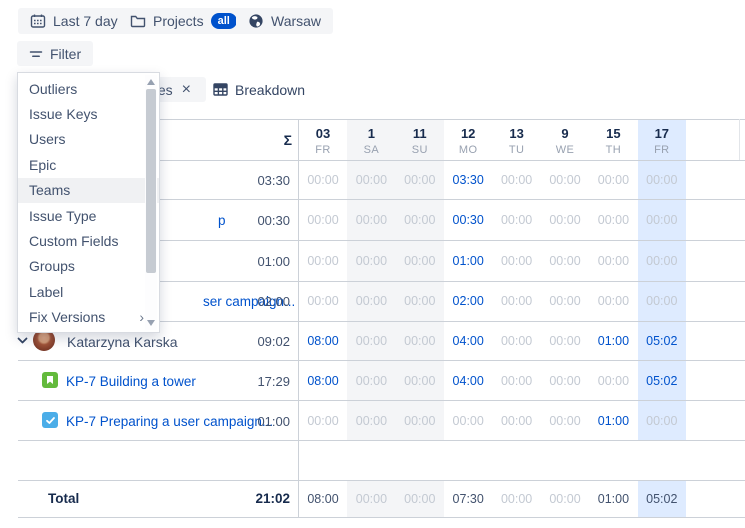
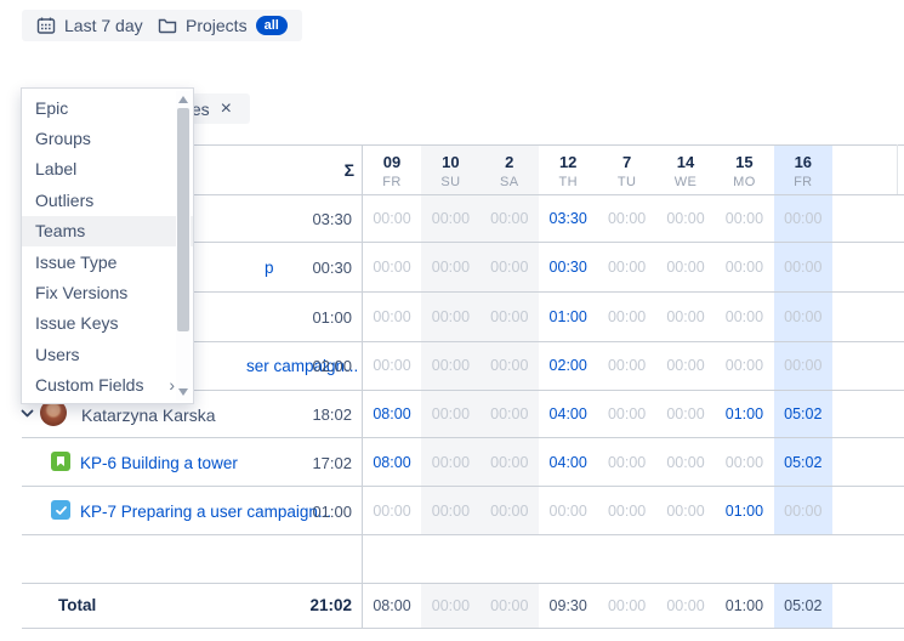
  Last 7 day
  Projects
  all
- Warsaw
- Filter
  es
  ×
- Breakdown
  Σ
  Total
  21:02
- 03
+ 09
  FR
- 1
+ 10
- SA
+ SU
- 11
+ 2
- SU
+ SA
  12
- MO
+ TH
- 13
+ 7
  TU
- 9
+ 14
  WE
  15
- TH
+ MO
- 17
+ 16
  FR
  03:30
  00:00
  00:00
  00:00
  03:30
  00:00
  00:00
  00:00
  00:00
  p
  00:30
  00:00
  00:00
  00:00
  00:30
  00:00
  00:00
  00:00
  00:00
  01:00
  00:00
  00:00
  00:00
  01:00
  00:00
  00:00
  00:00
  00:00
  ser campaign...
  02:00
  00:00
  00:00
  00:00
  02:00
  00:00
  00:00
  00:00
  00:00
  Katarzyna Karska
- 09:02
+ 18:02
  08:00
  00:00
  00:00
  04:00
  00:00
  00:00
  01:00
  05:02
- KP-7 Building a tower
+ KP-6 Building a tower
- 17:29
+ 17:02
  08:00
  00:00
  00:00
  04:00
  00:00
  00:00
  00:00
  05:02
  KP-7 Preparing a user campaign...
  01:00
  00:00
  00:00
  00:00
  00:00
  00:00
  00:00
  01:00
  00:00
  08:00
  00:00
  00:00
- 07:30
+ 09:30
  00:00
  00:00
  01:00
  05:02
- Outliers
+ Epic
- Issue Keys
+ Groups
- Users
+ Label
- Epic
+ Outliers
  Teams
  Issue Type
- Custom Fields
+ Fix Versions
- Groups
+ Issue Keys
- Label
+ Users
- Fix Versions
+ Custom Fields
  ›
